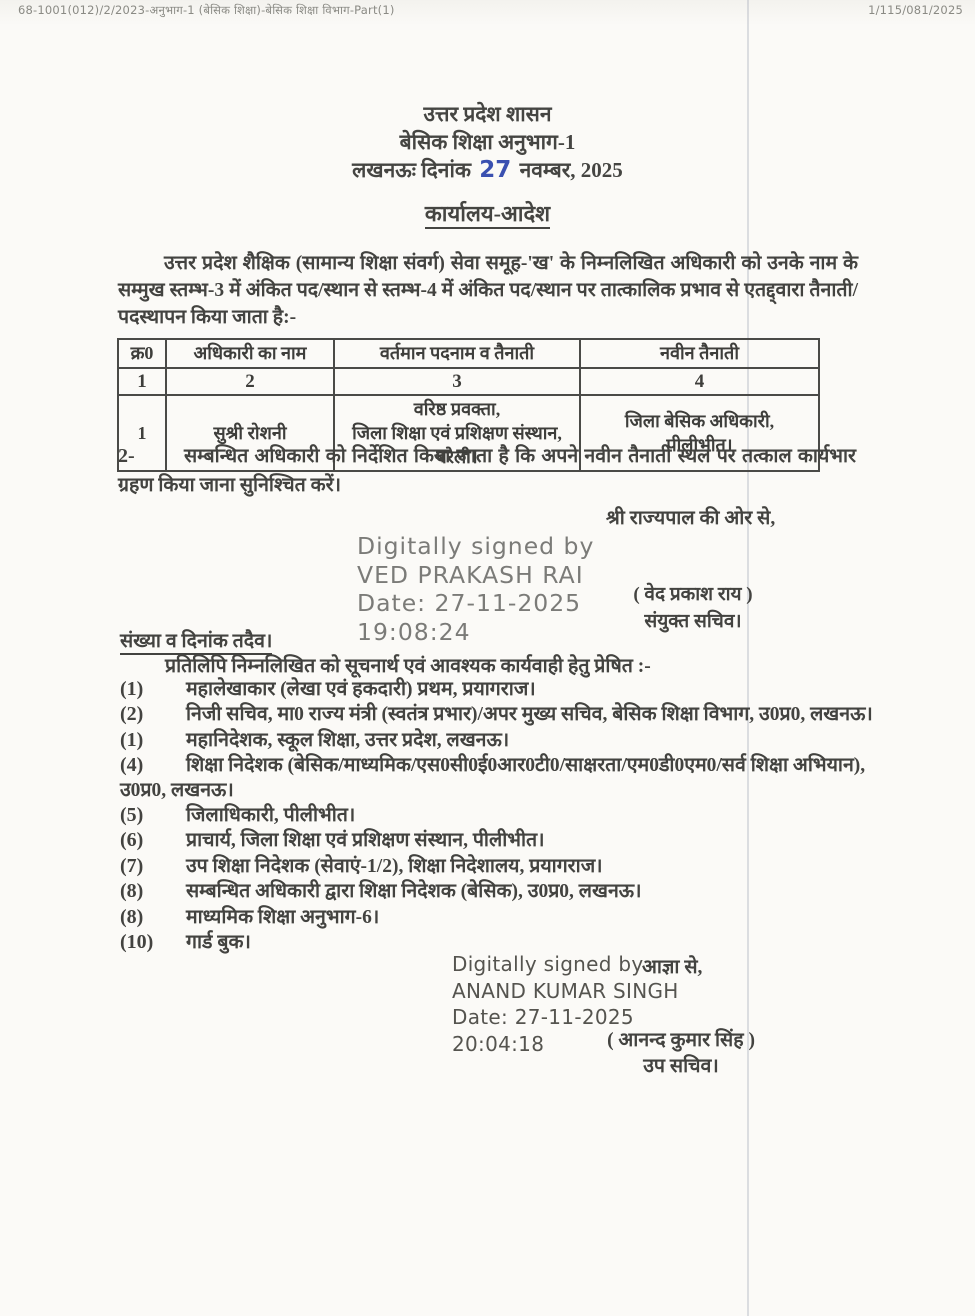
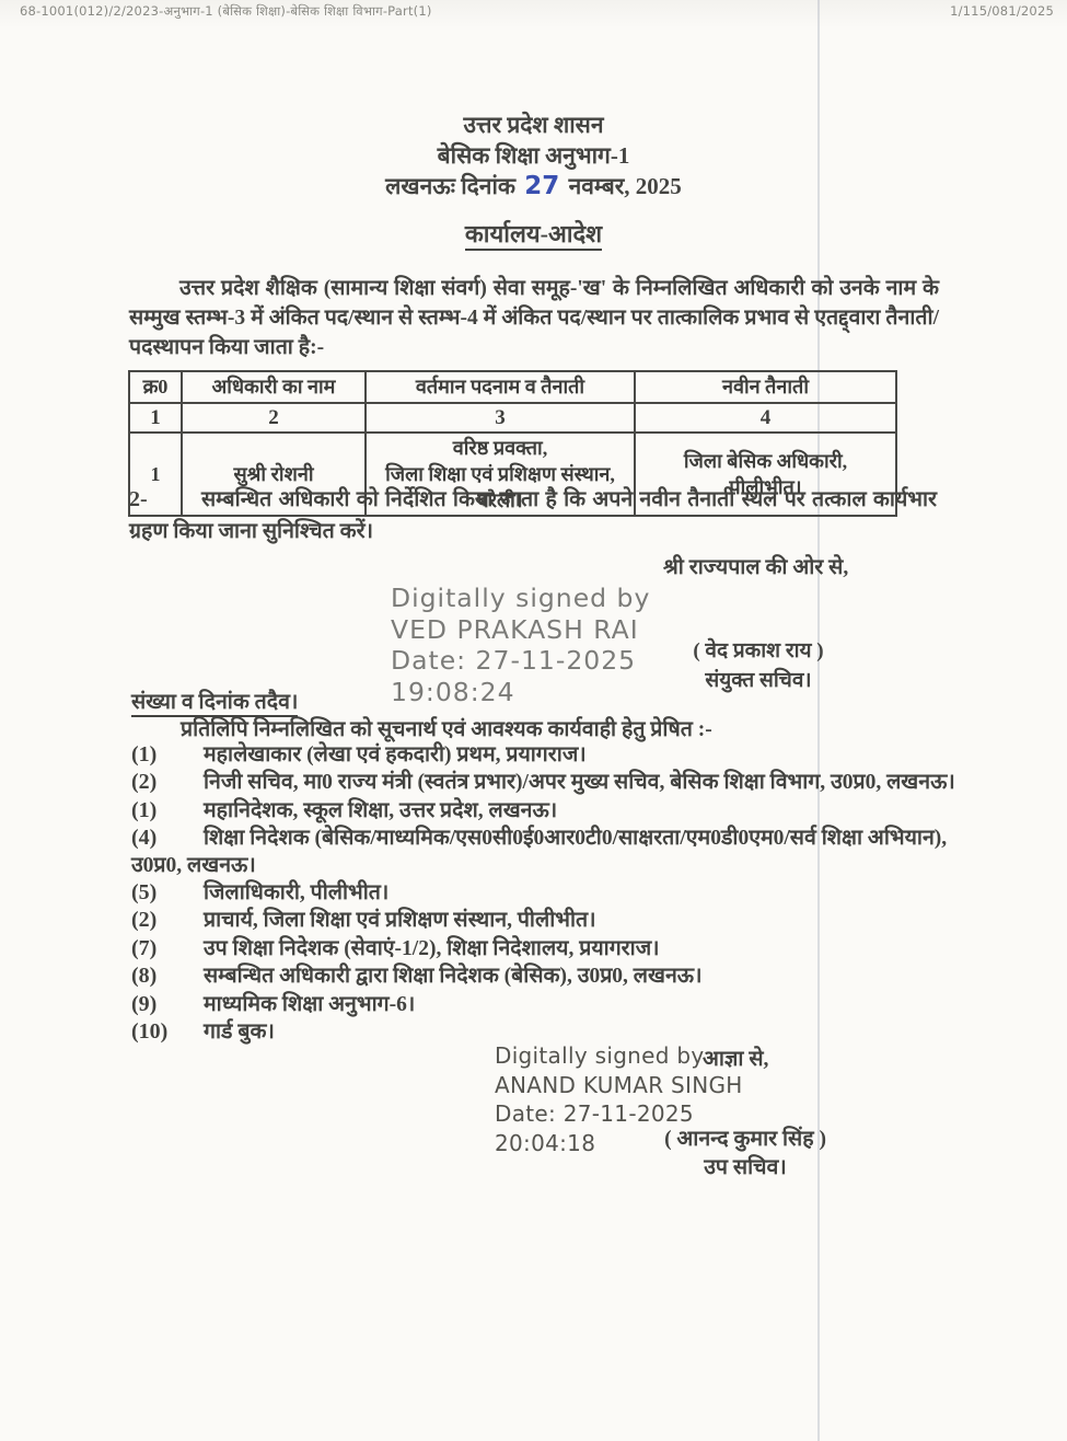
  68-1001(012)/2/2023-अनुभाग-1 (बेसिक शिक्षा)-बेसिक शिक्षा विभाग-Part(1)
  1/115/081/2025
  उत्तर प्रदेश शासन
  बेसिक शिक्षा अनुभाग-1
  लखनऊः दिनांक 27 नवम्बर, 2025
  कार्यालय-आदेश
  उत्तर प्रदेश शैक्षिक (सामान्य शिक्षा संवर्ग) सेवा समूह-'ख' के निम्नलिखित अधिकारी को उनके नाम के सम्मुख स्तम्भ-3 में अंकित पद/स्थान से स्तम्भ-4 में अंकित पद/स्थान पर तात्कालिक प्रभाव से एतद्द्वारा तैनाती/ पदस्थापन किया जाता है:-
  क्र0	अधिकारी का नाम	वर्तमान पदनाम व तैनाती	नवीन तैनाती
  1	2	3	4
  1	सुश्री रोशनी	वरिष्ठ प्रवक्ता, जिला शिक्षा एवं प्रशिक्षण संस्थान, बरेली।	जिला बेसिक अधिकारी, पीलीभीत।
  2- सम्बन्धित अधिकारी को निर्देशित किया जाता है कि अपने नवीन तैनाती स्थल पर तत्काल कार्यभार ग्रहण किया जाना सुनिश्चित करें।
  श्री राज्यपाल की ओर से,
  Digitally signed by
  VED PRAKASH RAI
  Date: 27-11-2025
  19:08:24
  ( वेद प्रकाश राय )
  संयुक्त सचिव।
  संख्या व दिनांक तदैव।
  प्रतिलिपि निम्नलिखित को सूचनार्थ एवं आवश्यक कार्यवाही हेतु प्रेषित :-
  (1) महालेखाकार (लेखा एवं हकदारी) प्रथम, प्रयागराज।
  (2) निजी सचिव, मा0 राज्य मंत्री (स्वतंत्र प्रभार)/अपर मुख्य सचिव, बेसिक शिक्षा विभाग, उ0प्र0, लखनऊ।
  (1) महानिदेशक, स्कूल शिक्षा, उत्तर प्रदेश, लखनऊ।
  (4) शिक्षा निदेशक (बेसिक/माध्यमिक/एस0सी0ई0आर0टी0/साक्षरता/एम0डी0एम0/सर्व शिक्षा अभियान), उ0प्र0, लखनऊ।
  (5) जिलाधिकारी, पीलीभीत।
- (6) प्राचार्य, जिला शिक्षा एवं प्रशिक्षण संस्थान, पीलीभीत।
+ (2) प्राचार्य, जिला शिक्षा एवं प्रशिक्षण संस्थान, पीलीभीत।
  (7) उप शिक्षा निदेशक (सेवाएं-1/2), शिक्षा निदेशालय, प्रयागराज।
  (8) सम्बन्धित अधिकारी द्वारा शिक्षा निदेशक (बेसिक), उ0प्र0, लखनऊ।
- (8) माध्यमिक शिक्षा अनुभाग-6।
+ (9) माध्यमिक शिक्षा अनुभाग-6।
  (10) गार्ड बुक।
  आज्ञा से,
  Digitally signed by
  ANAND KUMAR SINGH
  Date: 27-11-2025
  20:04:18
  ( आनन्द कुमार सिंह )
  उप सचिव।
